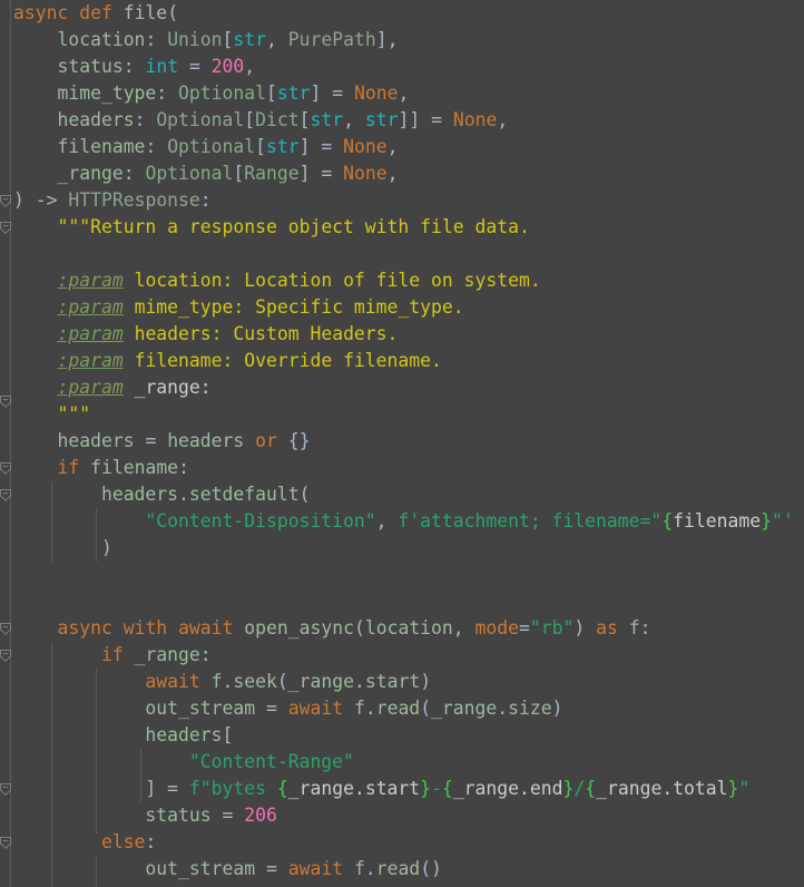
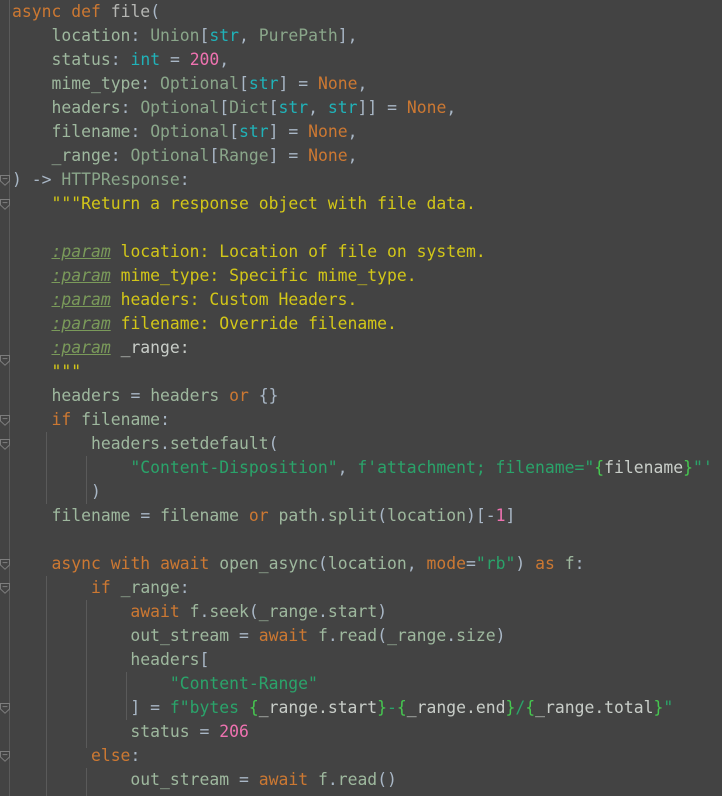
  async def file(
  location: Union[str, PurePath],
  status: int = 200,
  mime_type: Optional[str] = None,
  headers: Optional[Dict[str, str]] = None,
  filename: Optional[str] = None,
  _range: Optional[Range] = None,
  ) -> HTTPResponse:
  """Return a response object with file data.
  :param location: Location of file on system.
  :param mime_type: Specific mime_type.
  :param headers: Custom Headers.
  :param filename: Override filename.
  :param _range:
  """
  headers = headers or {}
  if filename:
  headers.setdefault(
  "Content-Disposition", f'attachment; filename="{filename}"'
  )
+ filename = filename or path.split(location)[-1]
  async with await open_async(location, mode="rb") as f:
  if _range:
  await f.seek(_range.start)
  out_stream = await f.read(_range.size)
  headers[
  "Content-Range"
  ] = f"bytes {_range.start}-{_range.end}/{_range.total}"
  status = 206
  else:
  out_stream = await f.read()
